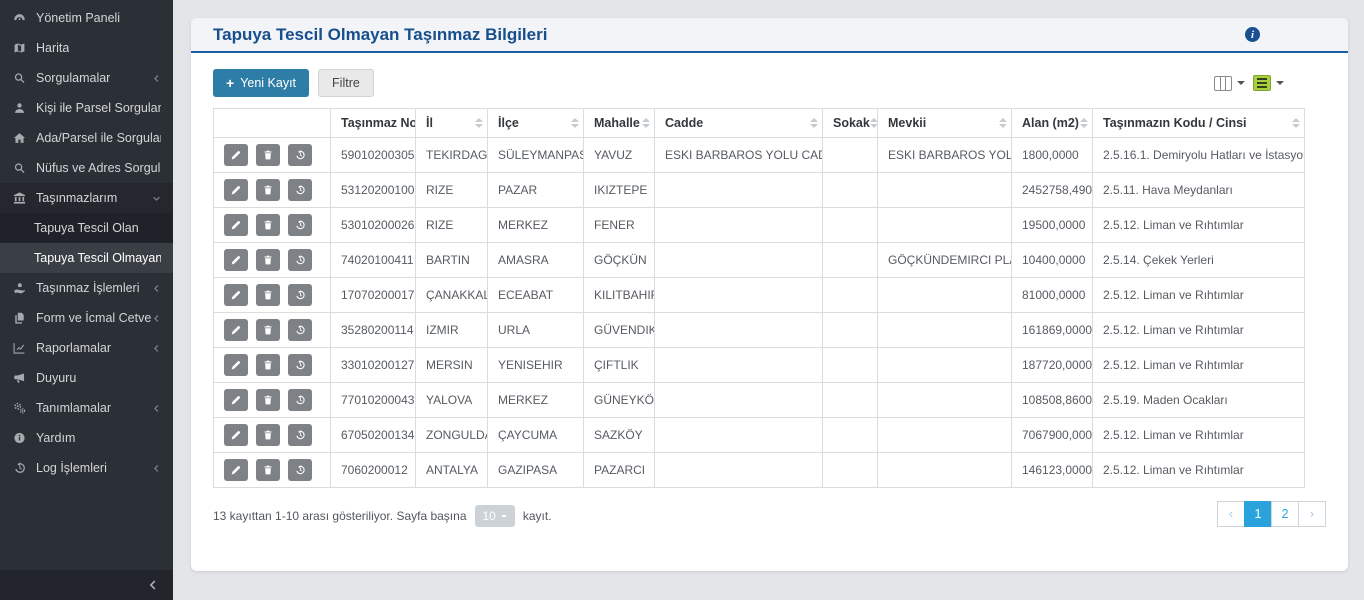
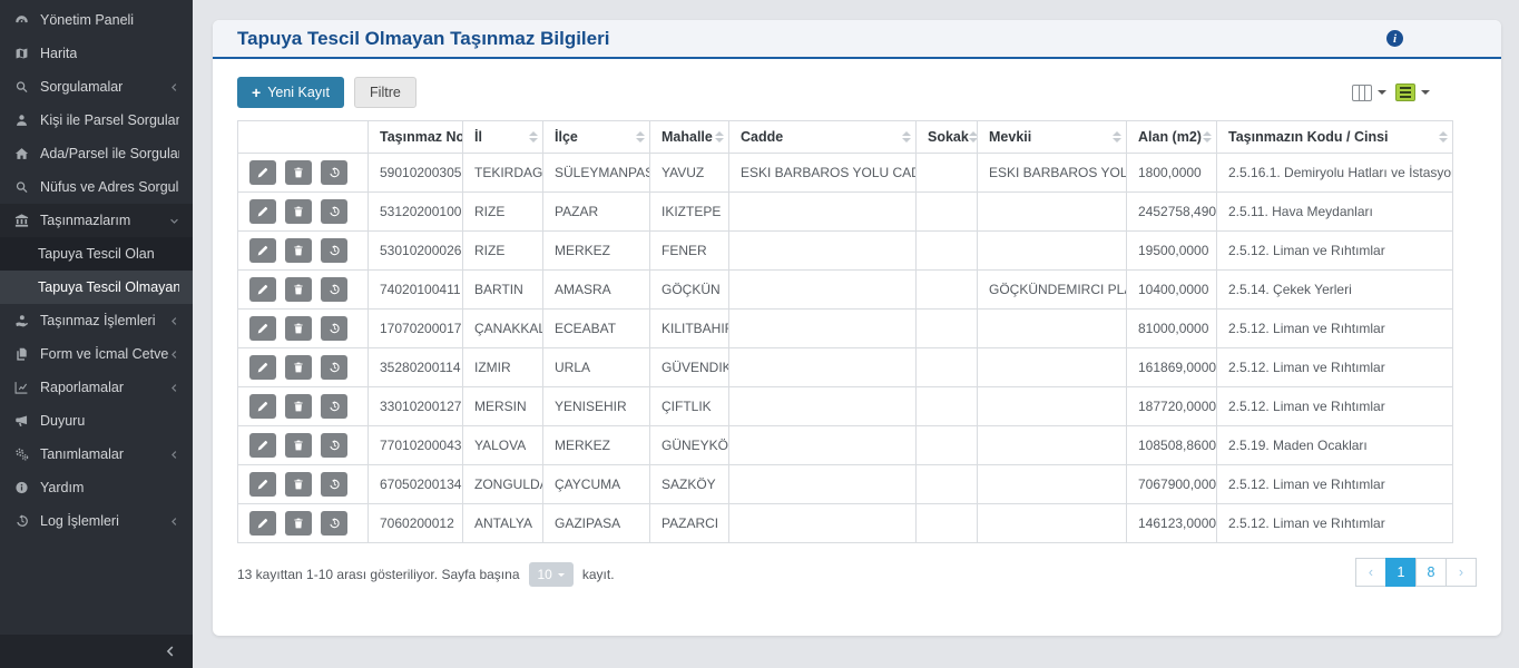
  Yönetim Paneli
  Harita
  Sorgulamalar
  Kişi ile Parsel Sorgula
  Ada/Parsel ile Sorgula
  Nüfus ve Adres Sorgul
  Taşınmazlarım
  Tapuya Tescil Olan
  Tapuya Tescil Olmayan
  Taşınmaz İşlemleri
  Form ve İcmal Cetve
  Raporlamalar
  Duyuru
  Tanımlamalar
  Yardım
  Log İşlemleri
  Tapuya Tescil Olmayan Taşınmaz Bilgileri
  i
  +
  Yeni Kayıt
  Filtre
  	Taşınmaz No	İl	İlçe	Mahalle	Cadde	Sokak	Mevkii	Alan (m2)	Taşınmazın Kodu / Cinsi
  	59010200305	TEKIRDAG	SÜLEYMANPAS	YAVUZ	ESKI BARBAROS YOLU CA		ESKI BARBAROS YOL	1800,0000	2.5.16.1. Demiryolu Hatları ve İstasyo
  	53120200100	RIZE	PAZAR	IKIZTEPE				2452758,490	2.5.11. Hava Meydanları
  	53010200026	RIZE	MERKEZ	FENER				19500,0000	2.5.12. Liman ve Rıhtımlar
  	74020100411	BARTIN	AMASRA	GÖÇKÜN			GÖÇKÜNDEMIRCI PL	10400,0000	2.5.14. Çekek Yerleri
  	17070200017	ÇANAKKAL	ECEABAT	KILITBAHI				81000,0000	2.5.12. Liman ve Rıhtımlar
  	35280200114	IZMIR	URLA	GÜVENDIK				161869,0000	2.5.12. Liman ve Rıhtımlar
  	33010200127	MERSIN	YENISEHIR	ÇIFTLIK				187720,0000	2.5.12. Liman ve Rıhtımlar
  	77010200043	YALOVA	MERKEZ	GÜNEYKÖ				108508,8600	2.5.19. Maden Ocakları
  	67050200134	ZONGULD	ÇAYCUMA	SAZKÖY				7067900,000	2.5.12. Liman ve Rıhtımlar
  	7060200012	ANTALYA	GAZIPASA	PAZARCI				146123,0000	2.5.12. Liman ve Rıhtımlar
  13 kayıttan 1-10 arası gösteriliyor.
  Sayfa başına
  10
  kayıt.
  ‹
  1
- 2
+ 8
  ›
